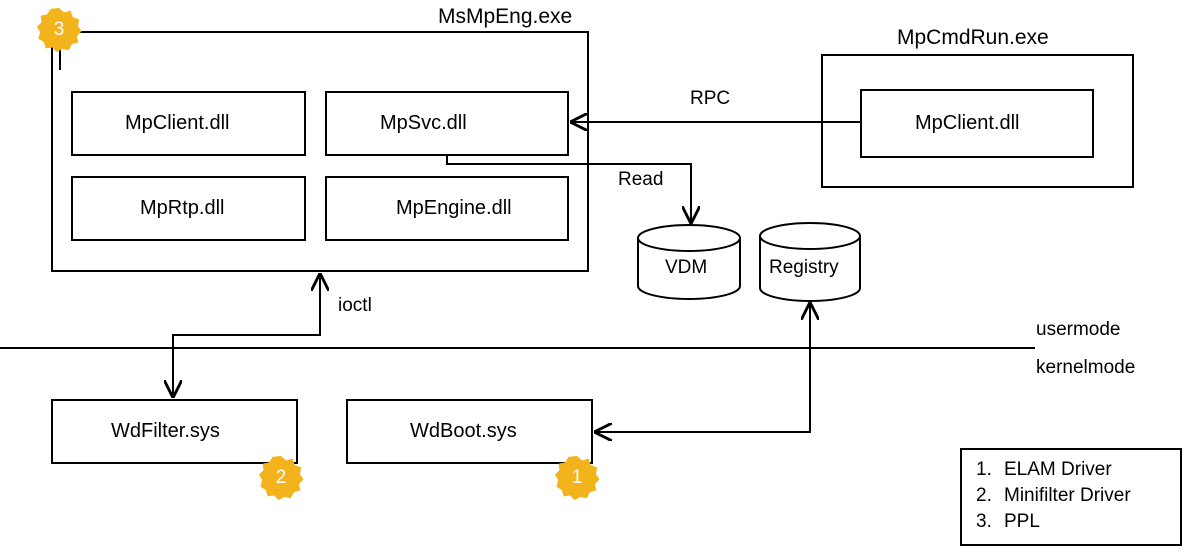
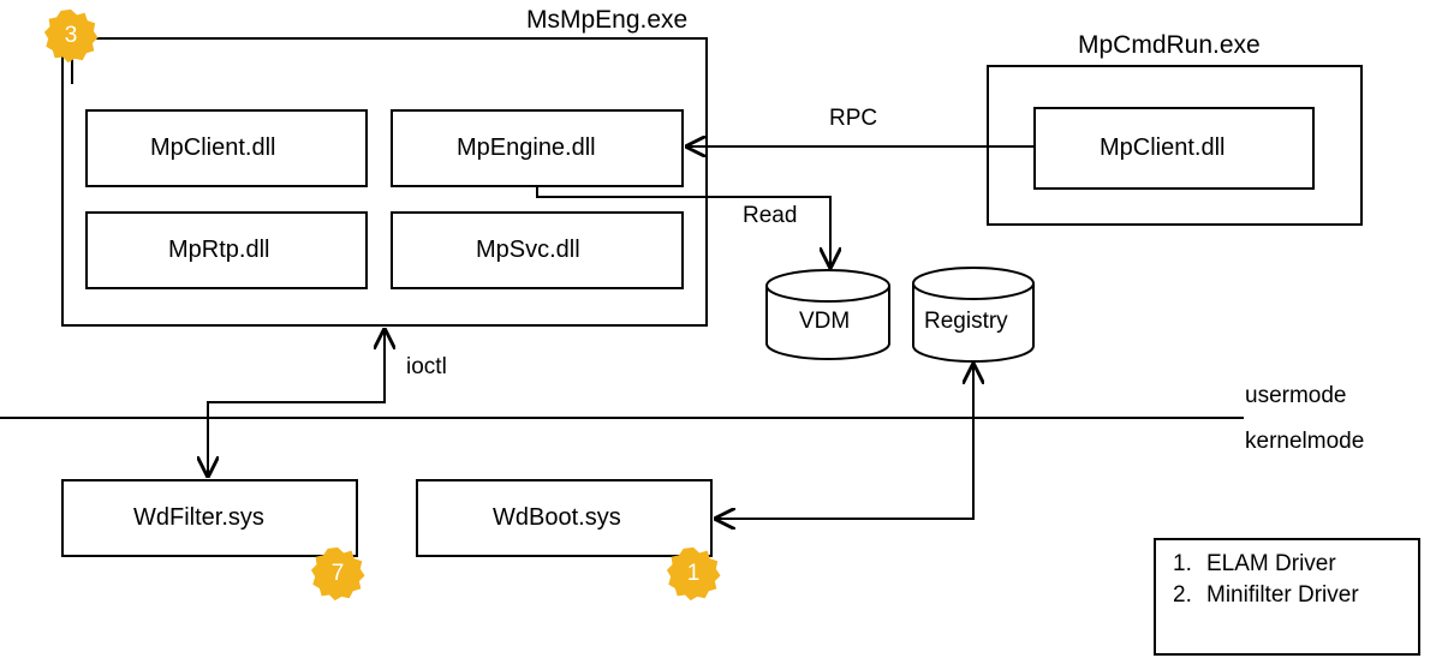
  MsMpEng.exe
  MpCmdRun.exe
  MpClient.dll
- MpSvc.dll
+ MpEngine.dll
  MpRtp.dll
- MpEngine.dll
+ MpSvc.dll
  MpClient.dll
  RPC
  Read
  ioctl
  VDM
  Registry
  WdFilter.sys
  WdBoot.sys
  usermode
  kernelmode
  3
- 2
+ 7
  1
  1.
  ELAM Driver
  2.
  Minifilter Driver
- 3.
- PPL
